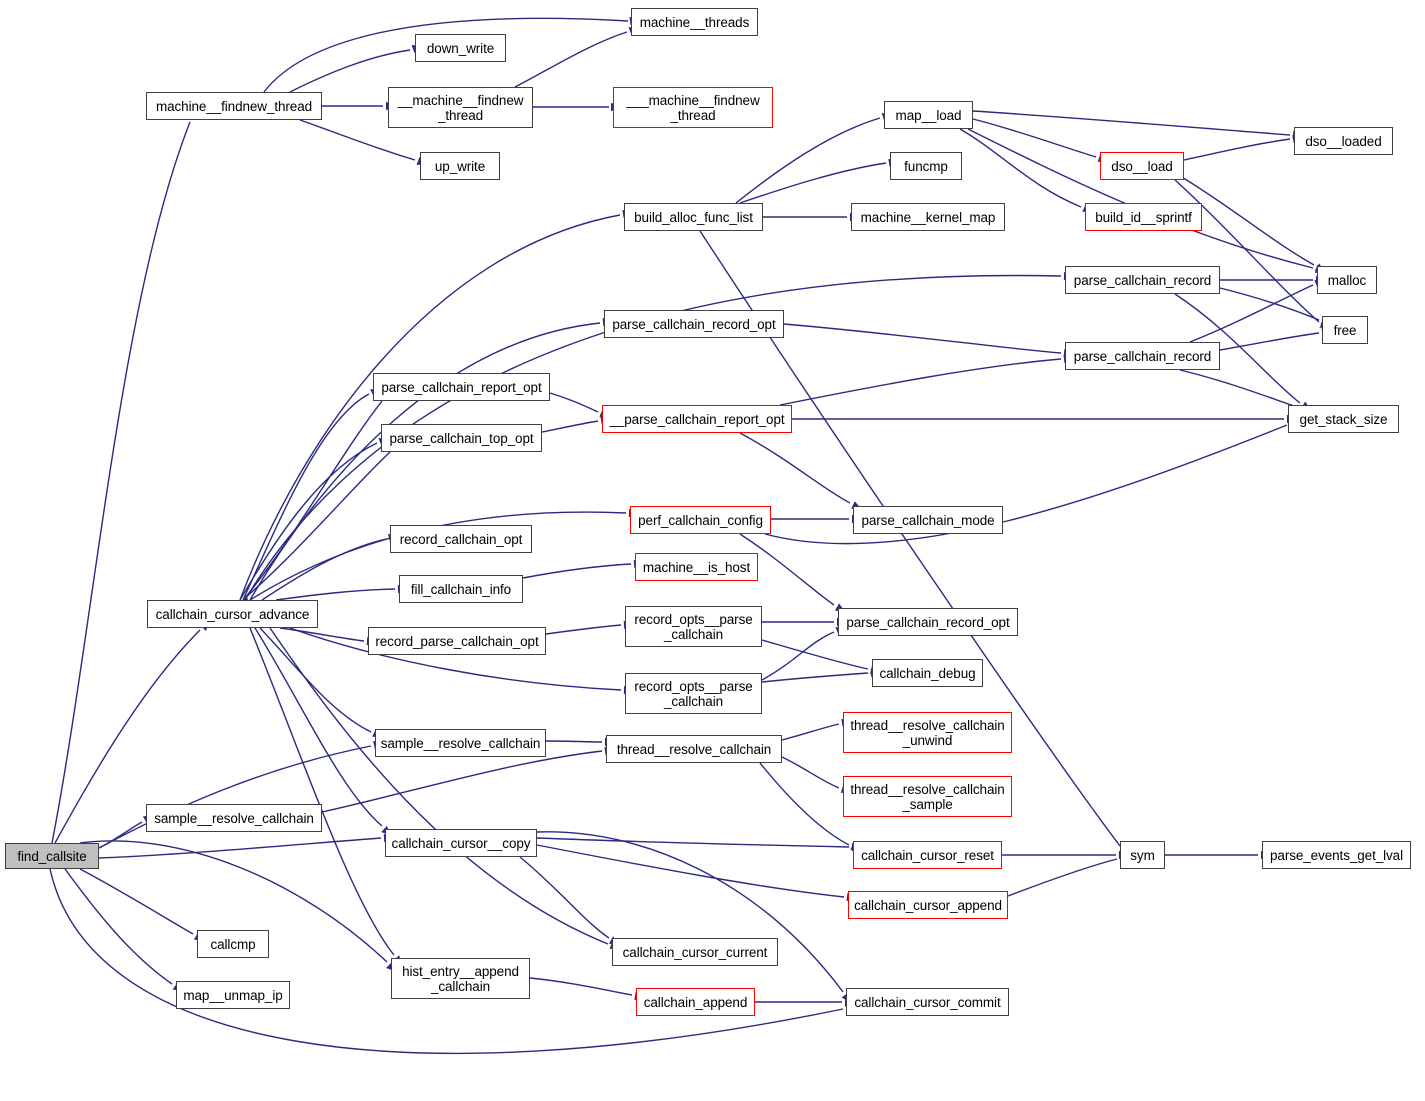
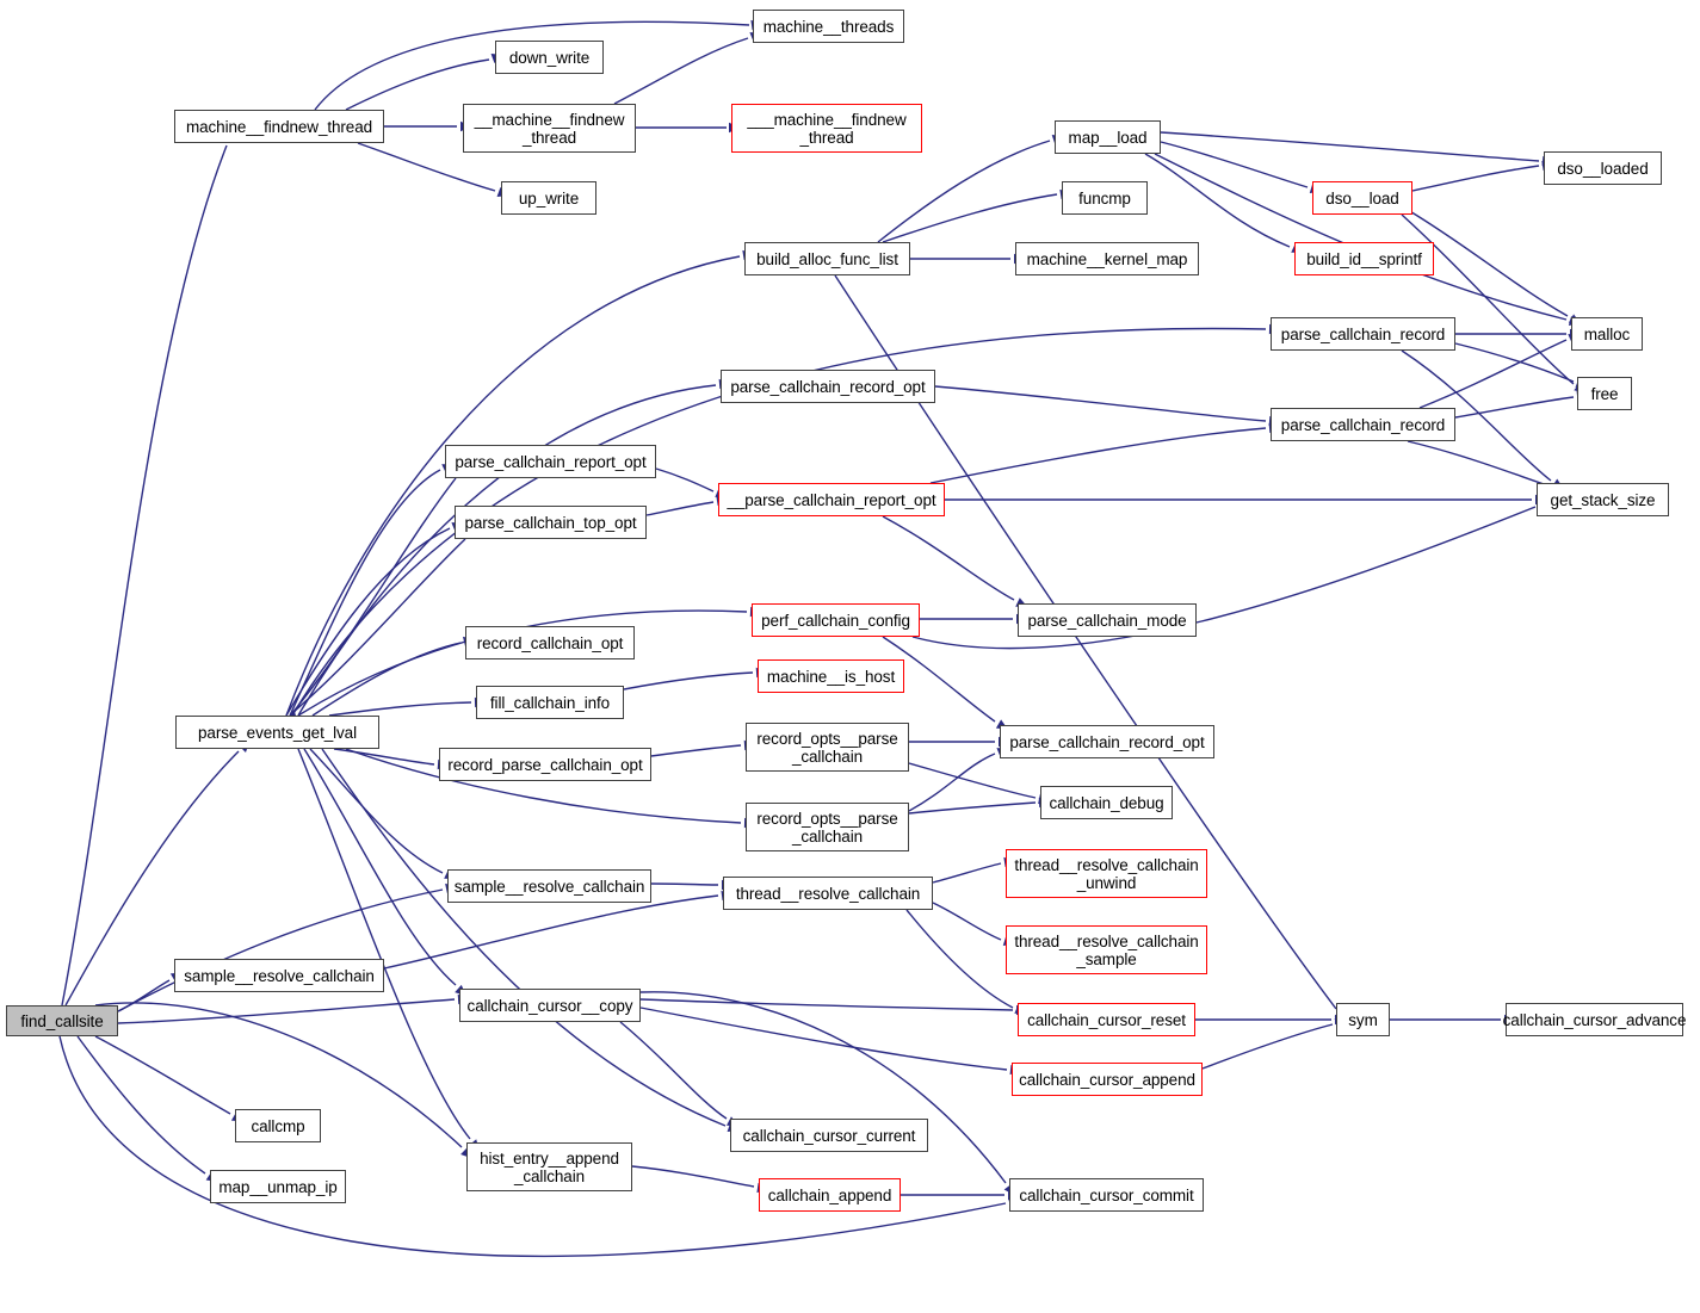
  machine__threads
  down_write
  machine__findnew_thread
  __machine__findnew
  _thread
  ___machine__findnew
  _thread
  up_write
  map__load
  dso__loaded
  dso__load
  funcmp
  build_id__sprintf
  build_alloc_func_list
  machine__kernel_map
  parse_callchain_record
  malloc
  free
  parse_callchain_record_opt
  parse_callchain_record
  parse_callchain_report_opt
  __parse_callchain_report_opt
  get_stack_size
  parse_callchain_top_opt
  perf_callchain_config
  parse_callchain_mode
  record_callchain_opt
  machine__is_host
  fill_callchain_info
- callchain_cursor_advance
+ parse_events_get_lval
  record_opts__parse
  _callchain
  parse_callchain_record_opt
  record_parse_callchain_opt
  callchain_debug
  record_opts__parse
  _callchain
  thread__resolve_callchain
  _unwind
  sample__resolve_callchain
  thread__resolve_callchain
  thread__resolve_callchain
  _sample
  sample__resolve_callchain
  callchain_cursor__copy
  callchain_cursor_reset
  sym
- parse_events_get_lval
+ callchain_cursor_advance
  find_callsite
  callchain_cursor_append
  callcmp
  callchain_cursor_current
  hist_entry__append
  _callchain
  map__unmap_ip
  callchain_append
  callchain_cursor_commit
